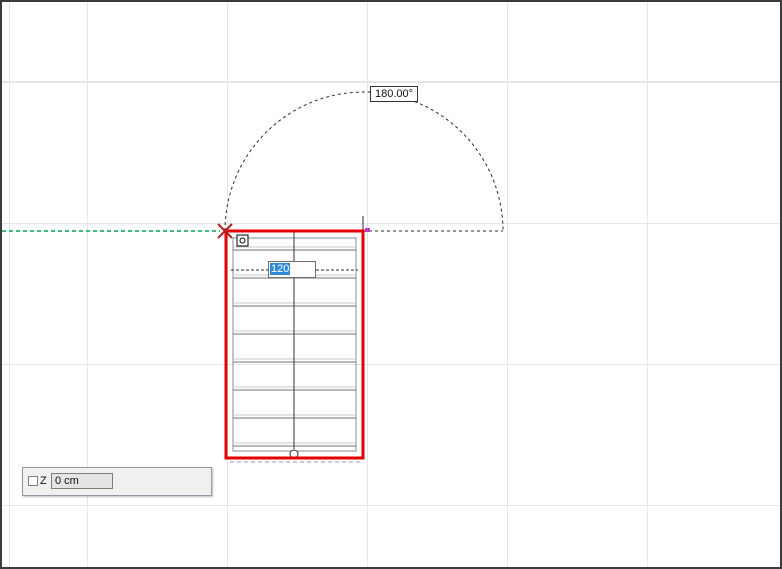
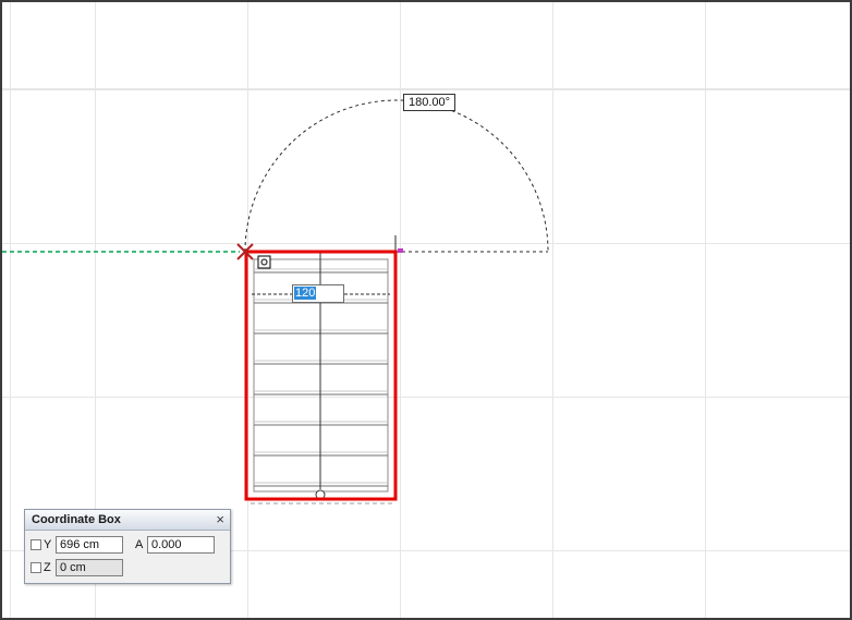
  180.00°
  120
+ Coordinate Box
+ ×
+ Y
+ 696 cm
+ A
+ 0.000
  Z
  0 cm
